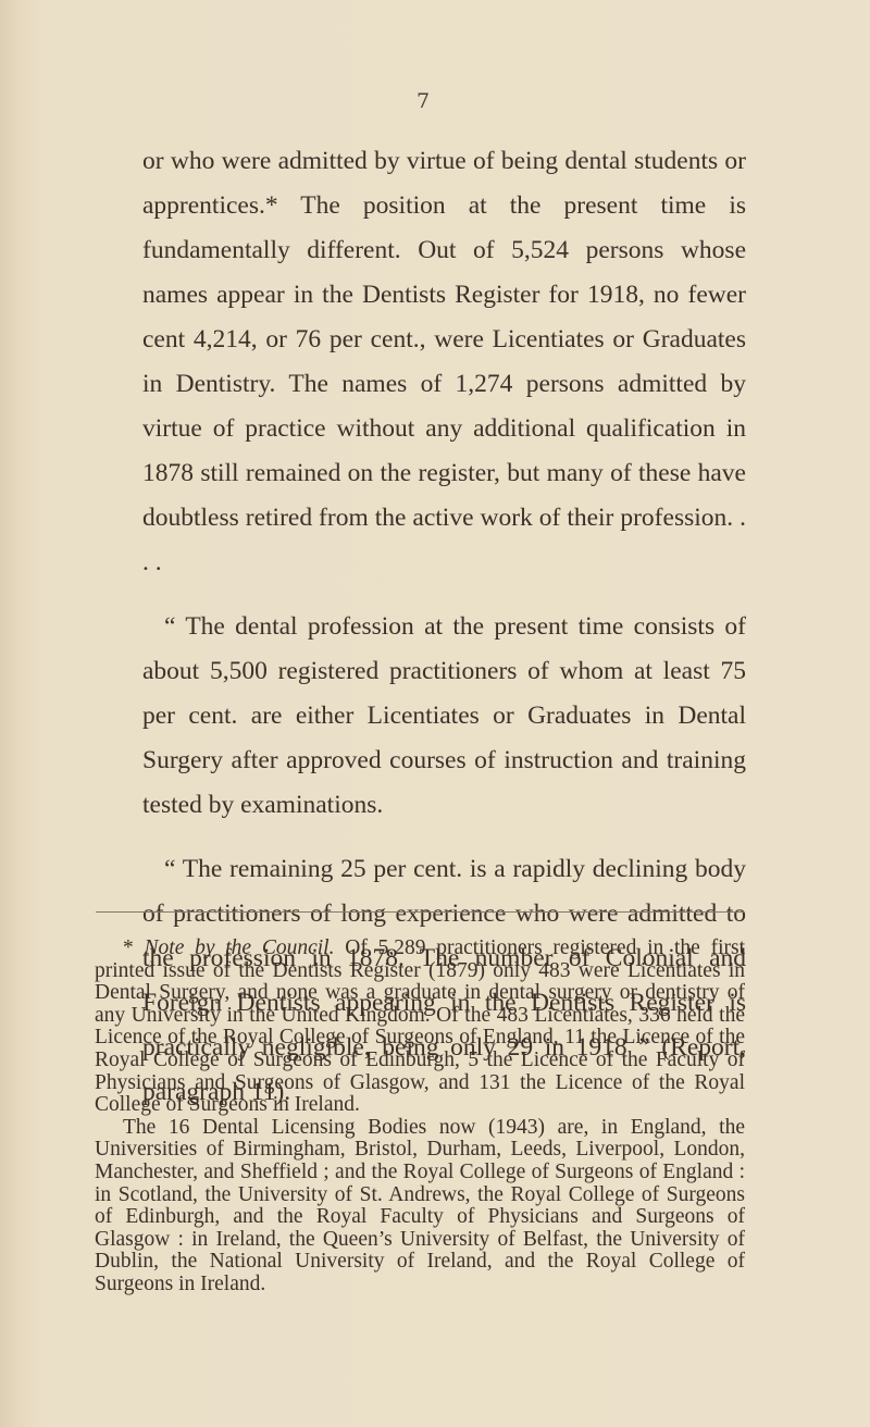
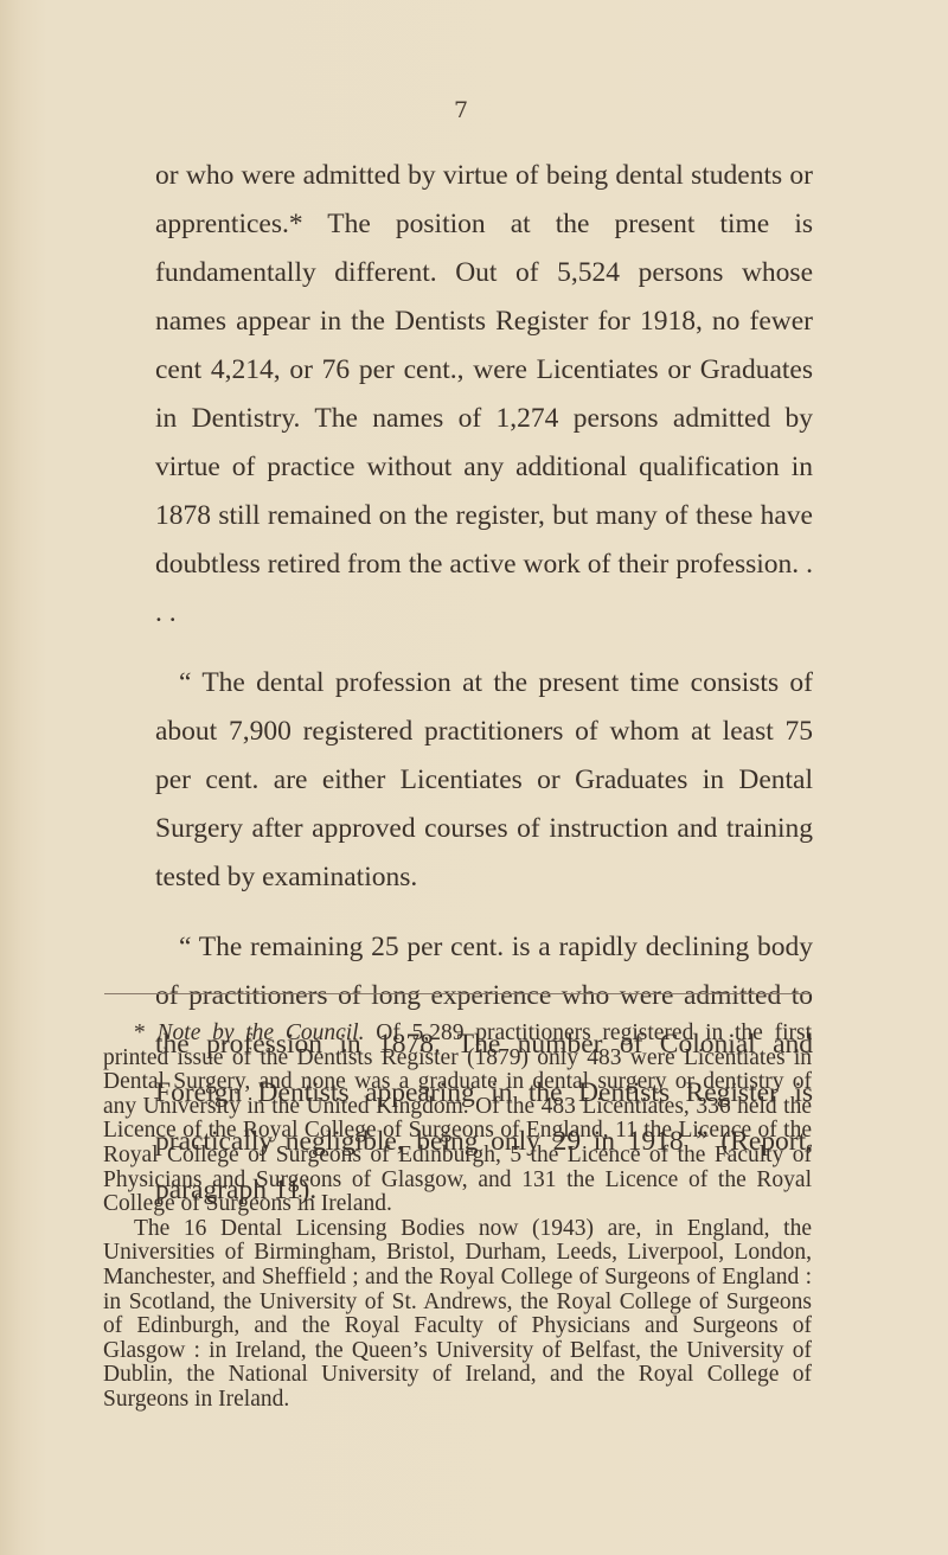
  7
  or who were admitted by virtue of being dental students or apprentices.* The position at the present time is fundamentally different. Out of 5,524 persons whose names appear in the Dentists Register for 1918, no fewer cent 4,214, or 76 per cent., were Licentiates or Graduates in Dentistry. The names of 1,274 persons admitted by virtue of practice without any additional qualification in 1878 still remained on the register, but many of these have doubtless retired from the active work of their profession. . . .
- “ The dental profession at the present time consists of about 5,500 registered practitioners of whom at least 75 per cent. are either Licentiates or Graduates in Dental Surgery after approved courses of instruction and training tested by examinations.
+ “ The dental profession at the present time consists of about 7,900 registered practitioners of whom at least 75 per cent. are either Licentiates or Graduates in Dental Surgery after approved courses of instruction and training tested by examinations.
  “ The remaining 25 per cent. is a rapidly declining body of practitioners of long experience who were admitted to the profession in 1878. The number of Colonial and Foreign Dentists appearing in the Dentists Register is practically negligible, being only 29 in 1918 ” (Report, paragraph 11).
  * Note by the Council. Of 5,289 practitioners registered in the first printed issue of the Dentists Register (1879) only 483 were Licentiates in Dental Surgery, and none was a graduate in dental surgery or dentistry of any University in the United Kingdom. Of the 483 Licentiates, 336 held the Licence of the Royal College of Surgeons of England, 11 the Licence of the Royal College of Surgeons of Edinburgh, 5 the Licence of the Faculty of Physicians and Surgeons of Glasgow, and 131 the Licence of the Royal College of Surgeons in Ireland.
  The 16 Dental Licensing Bodies now (1943) are, in England, the Universities of Birmingham, Bristol, Durham, Leeds, Liverpool, London, Manchester, and Sheffield ; and the Royal College of Surgeons of England : in Scotland, the University of St. Andrews, the Royal College of Surgeons of Edinburgh, and the Royal Faculty of Physicians and Surgeons of Glasgow : in Ireland, the Queen’s University of Belfast, the University of Dublin, the National University of Ireland, and the Royal College of Surgeons in Ireland.
